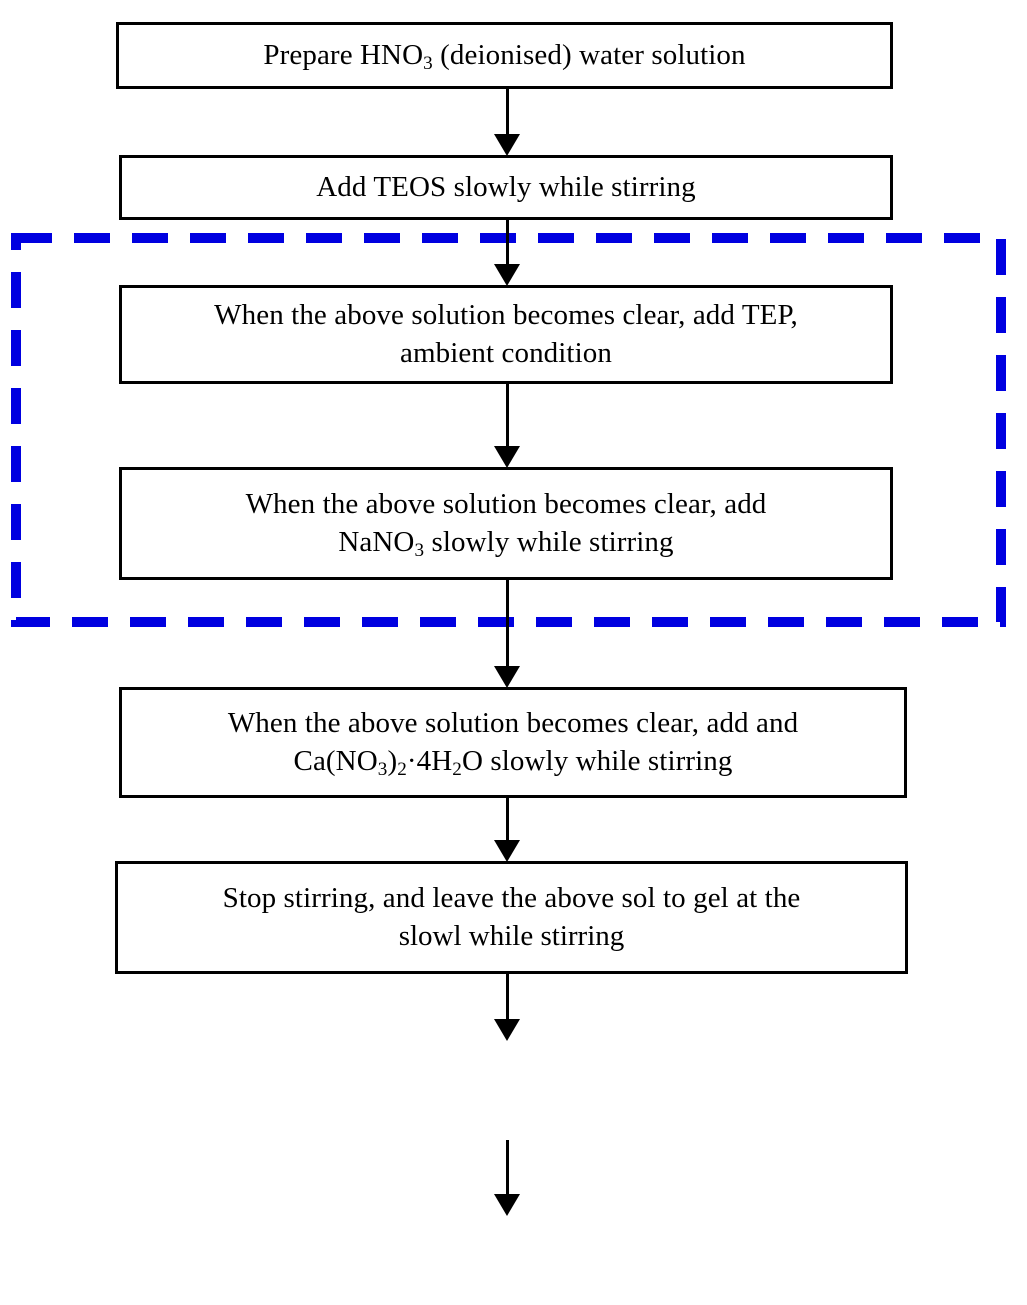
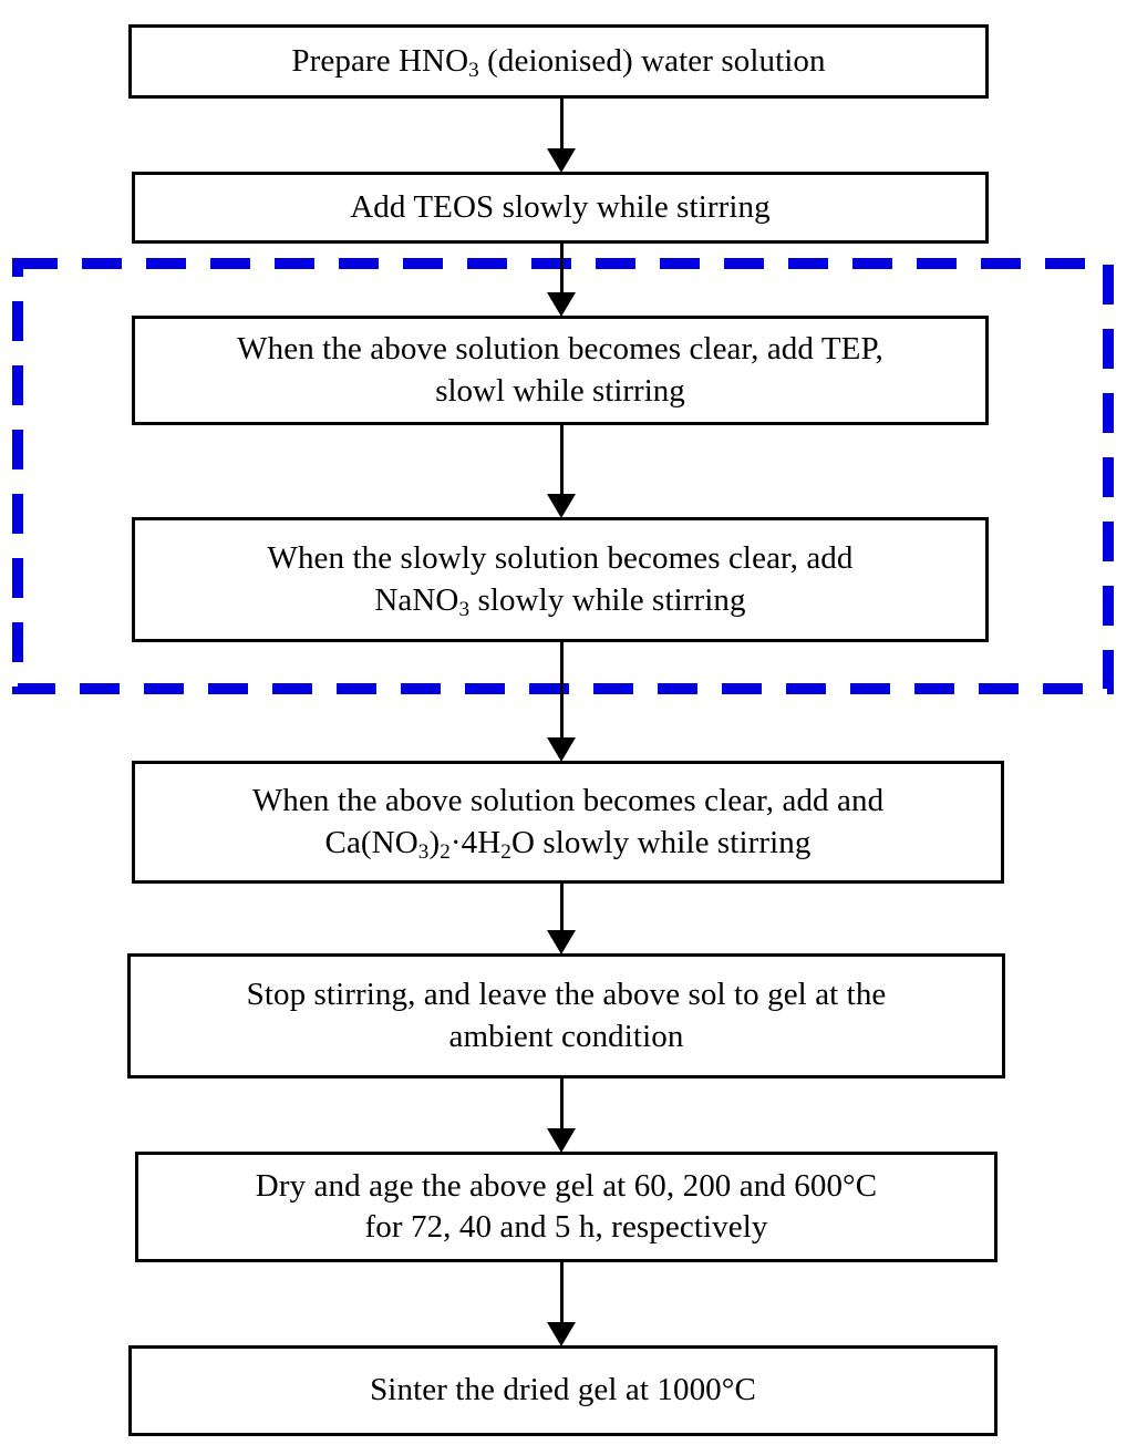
  Prepare HNO3 (deionised) water solution
  Add TEOS slowly while stirring
  When the above solution becomes clear, add TEP,
- ambient condition
+ slowl while stirring
- When the above solution becomes clear, add
+ When the slowly solution becomes clear, add
  NaNO3 slowly while stirring
  When the above solution becomes clear, add and
  Ca(NO3)2·4H2O slowly while stirring
  Stop stirring, and leave the above sol to gel at the
- slowl while stirring
+ ambient condition
+ Dry and age the above gel at 60, 200 and 600°C
+ for 72, 40 and 5 h, respectively
+ Sinter the dried gel at 1000°C
